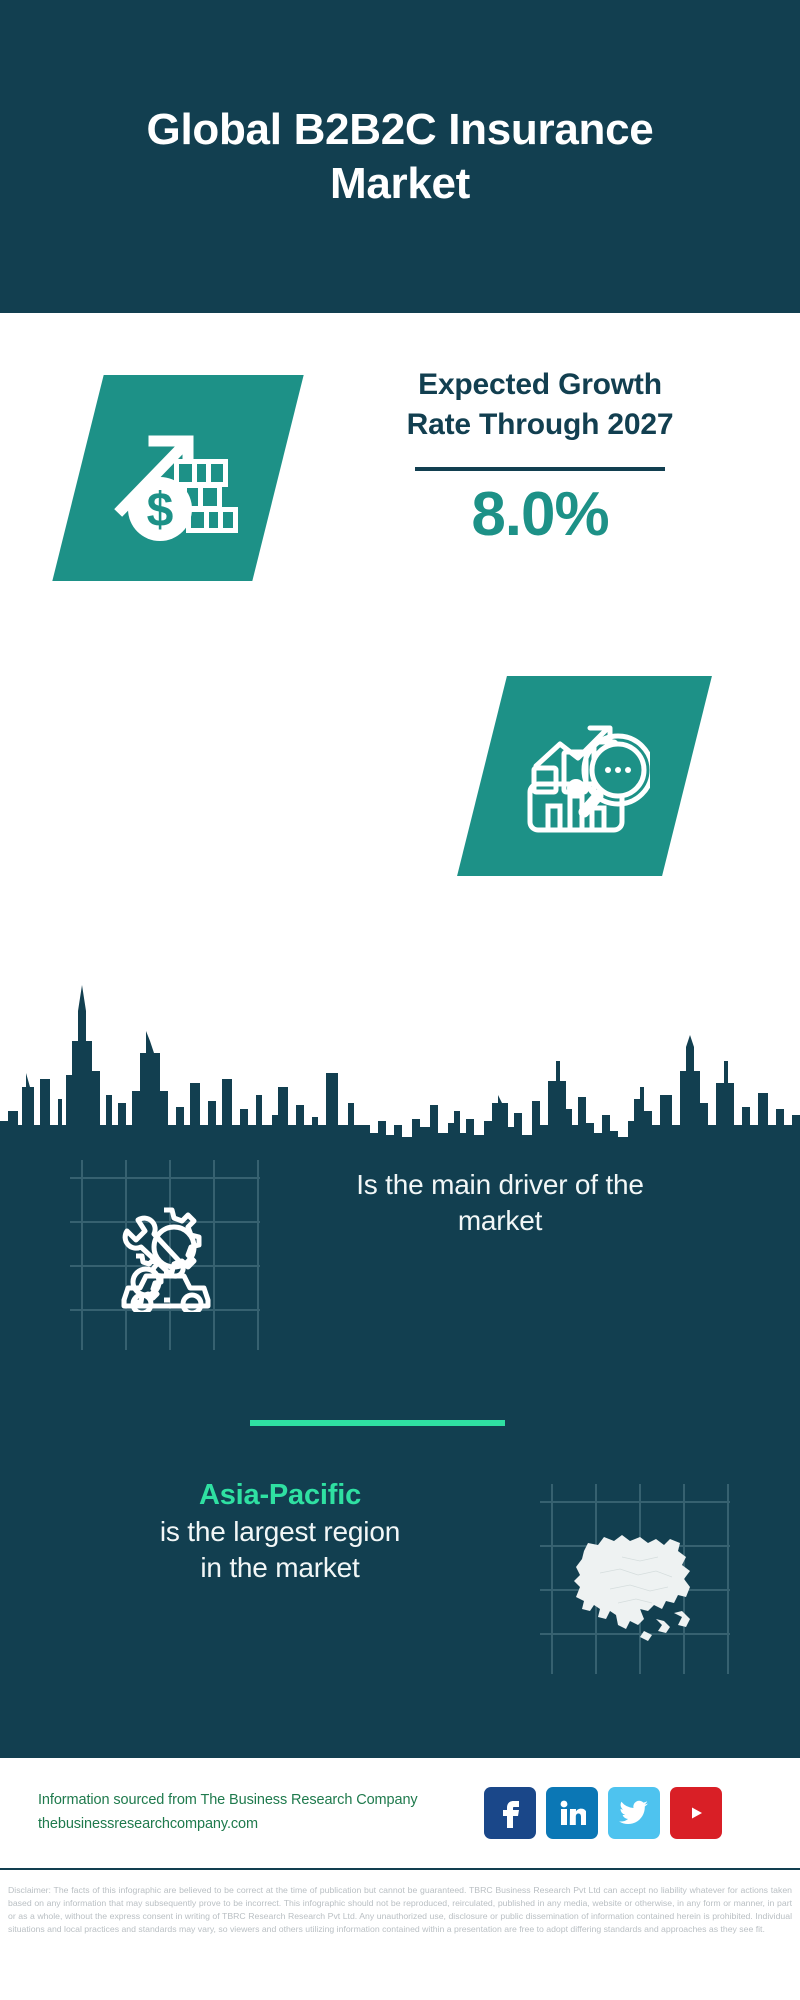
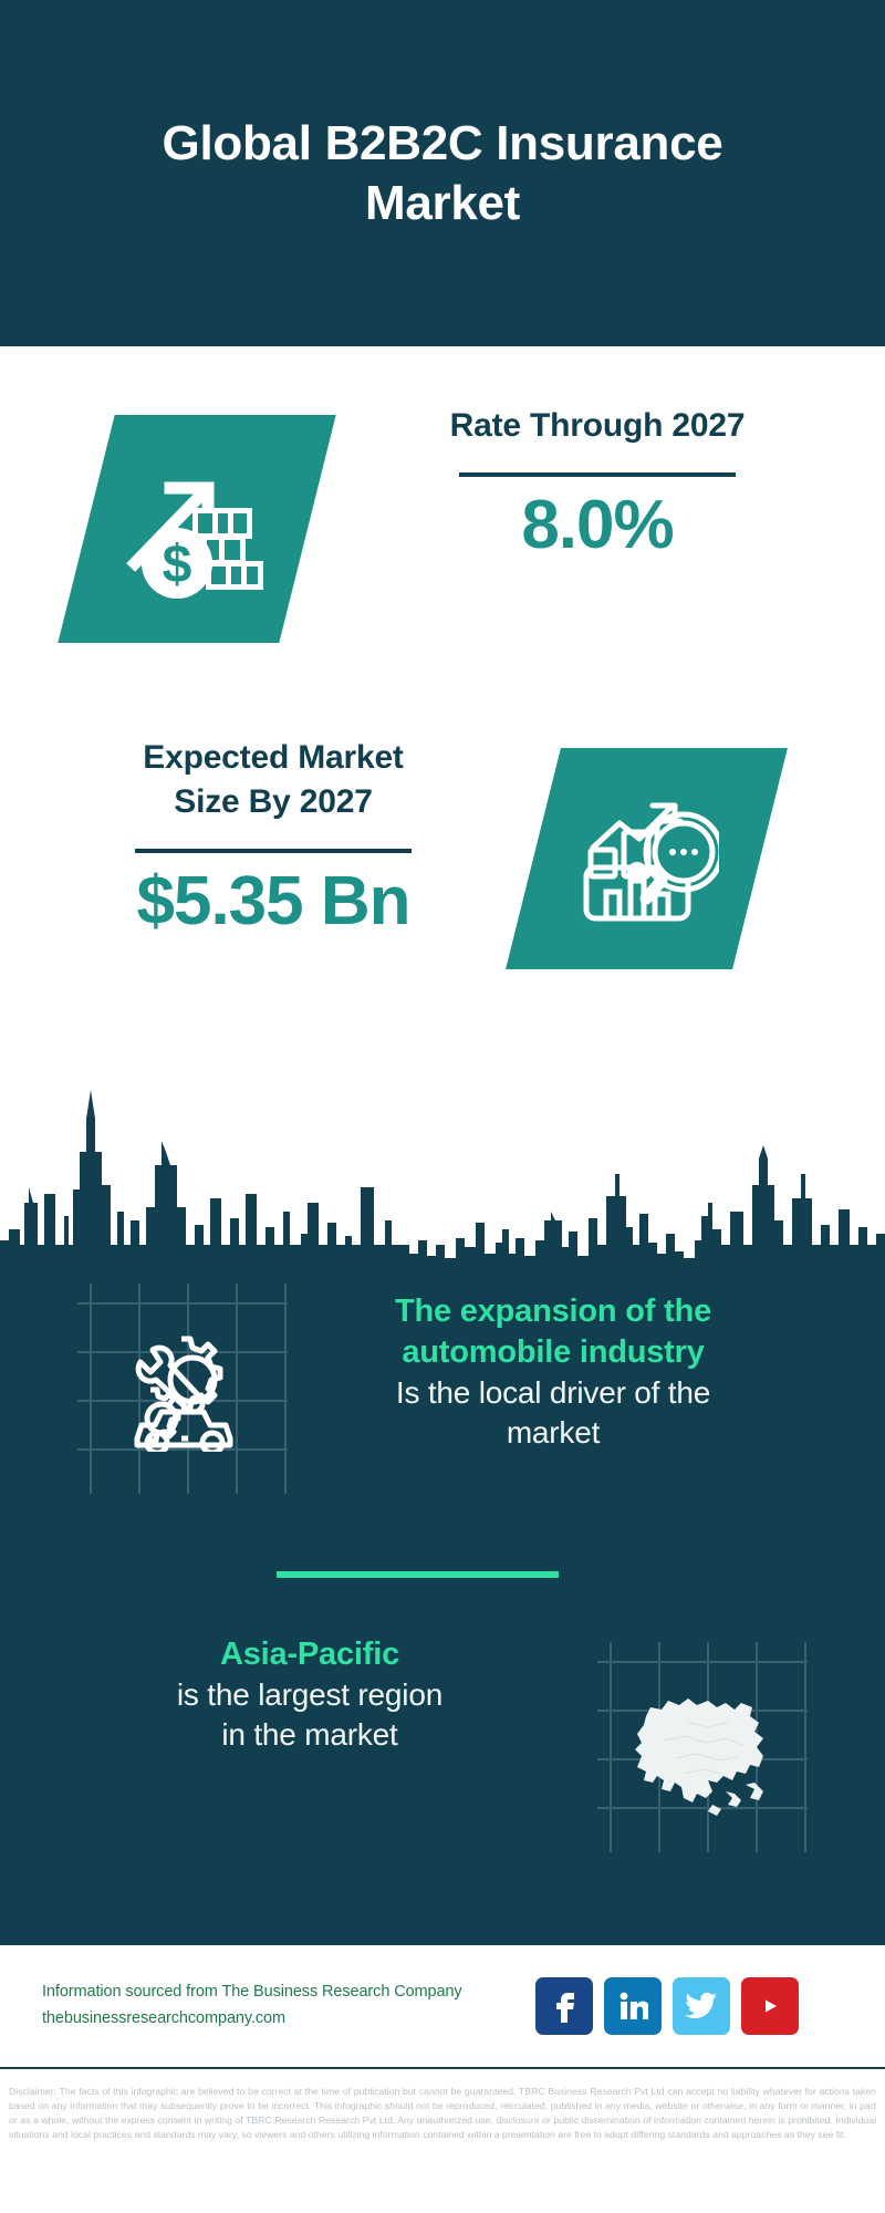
  Global B2B2C Insurance Market
- Expected Growth
  Rate Through 2027
  8.0%
+ Expected Market
+ Size By 2027
+ $5.35 Bn
+ The expansion of the
+ automobile industry
- Is the main driver of the
+ Is the local driver of the
  market
  Asia-Pacific
  is the largest region
  in the market
  Information sourced from The Business Research Company
  thebusinessresearchcompany.com
  Disclaimer: The facts of this infographic are believed to be correct at the time of publication but cannot be guaranteed. TBRC Business Research Pvt Ltd can accept no liability whatever for actions taken based on any information that may subsequently prove to be incorrect. This infographic should not be reproduced, reirculated, published in any media, website or otherwise, in any form or manner, in part or as a whole, without the express consent in writing of TBRC Research Research Pvt Ltd. Any unauthorized use, disclosure or public dissemination of information contained herein is prohibited. Individual situations and local practices and standards may vary, so viewers and others utilizing information contained within a presentation are free to adopt differing standards and approaches as they see fit.
